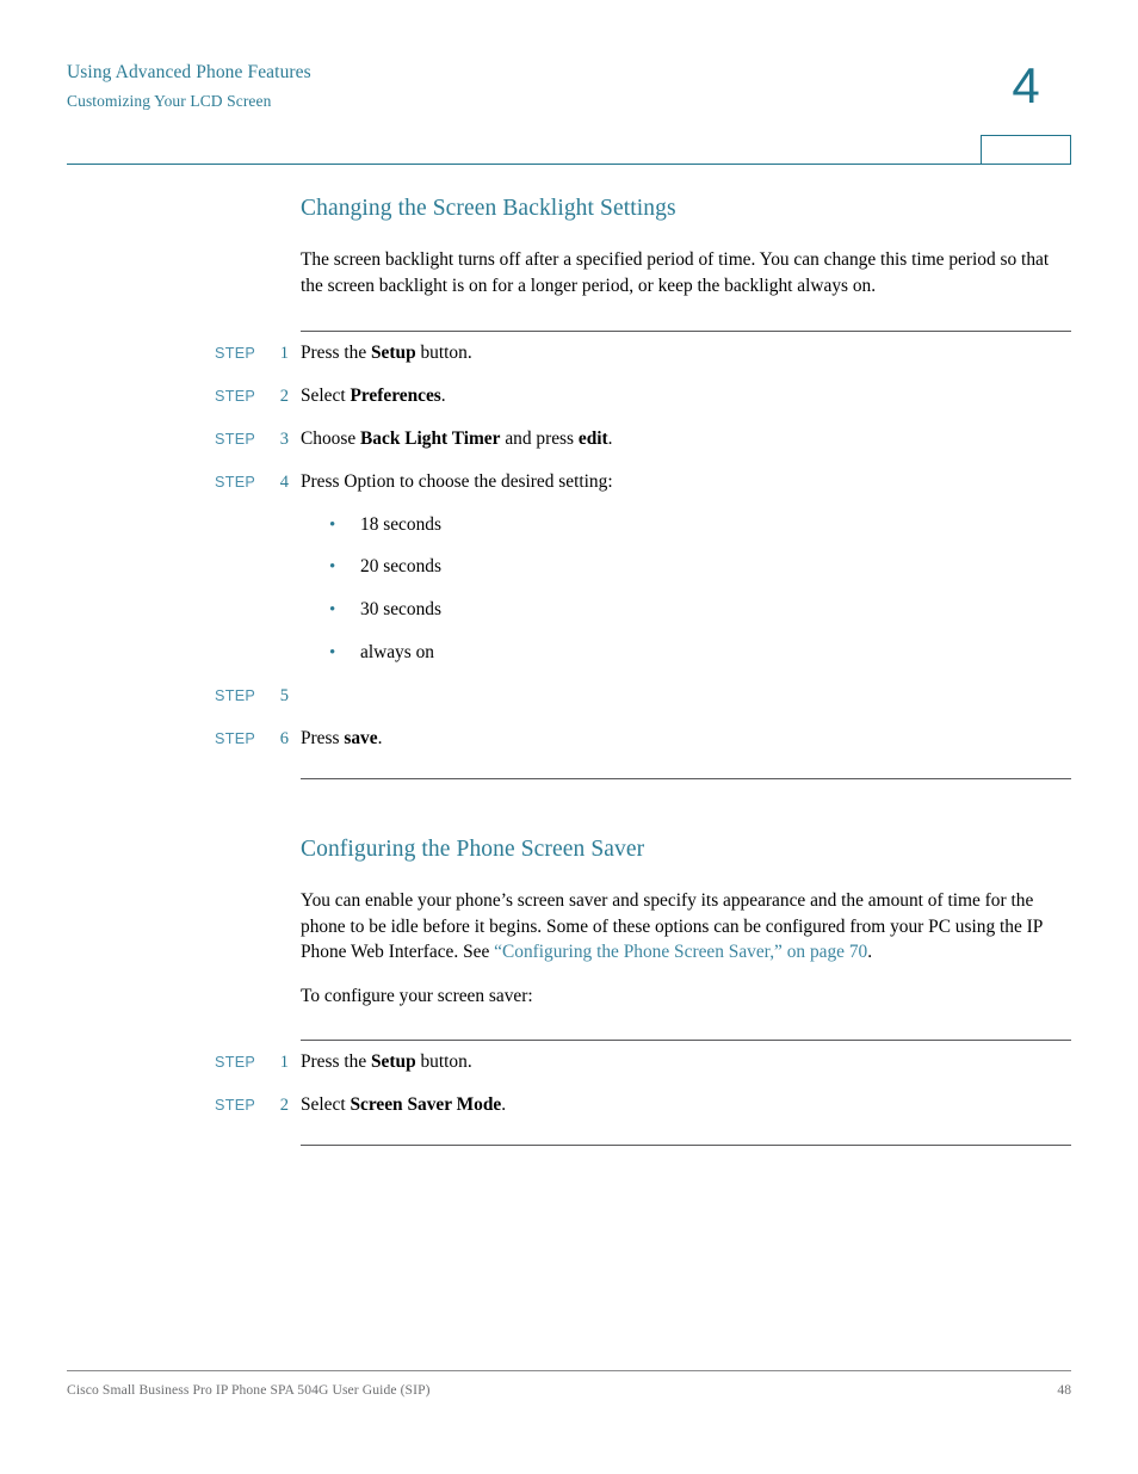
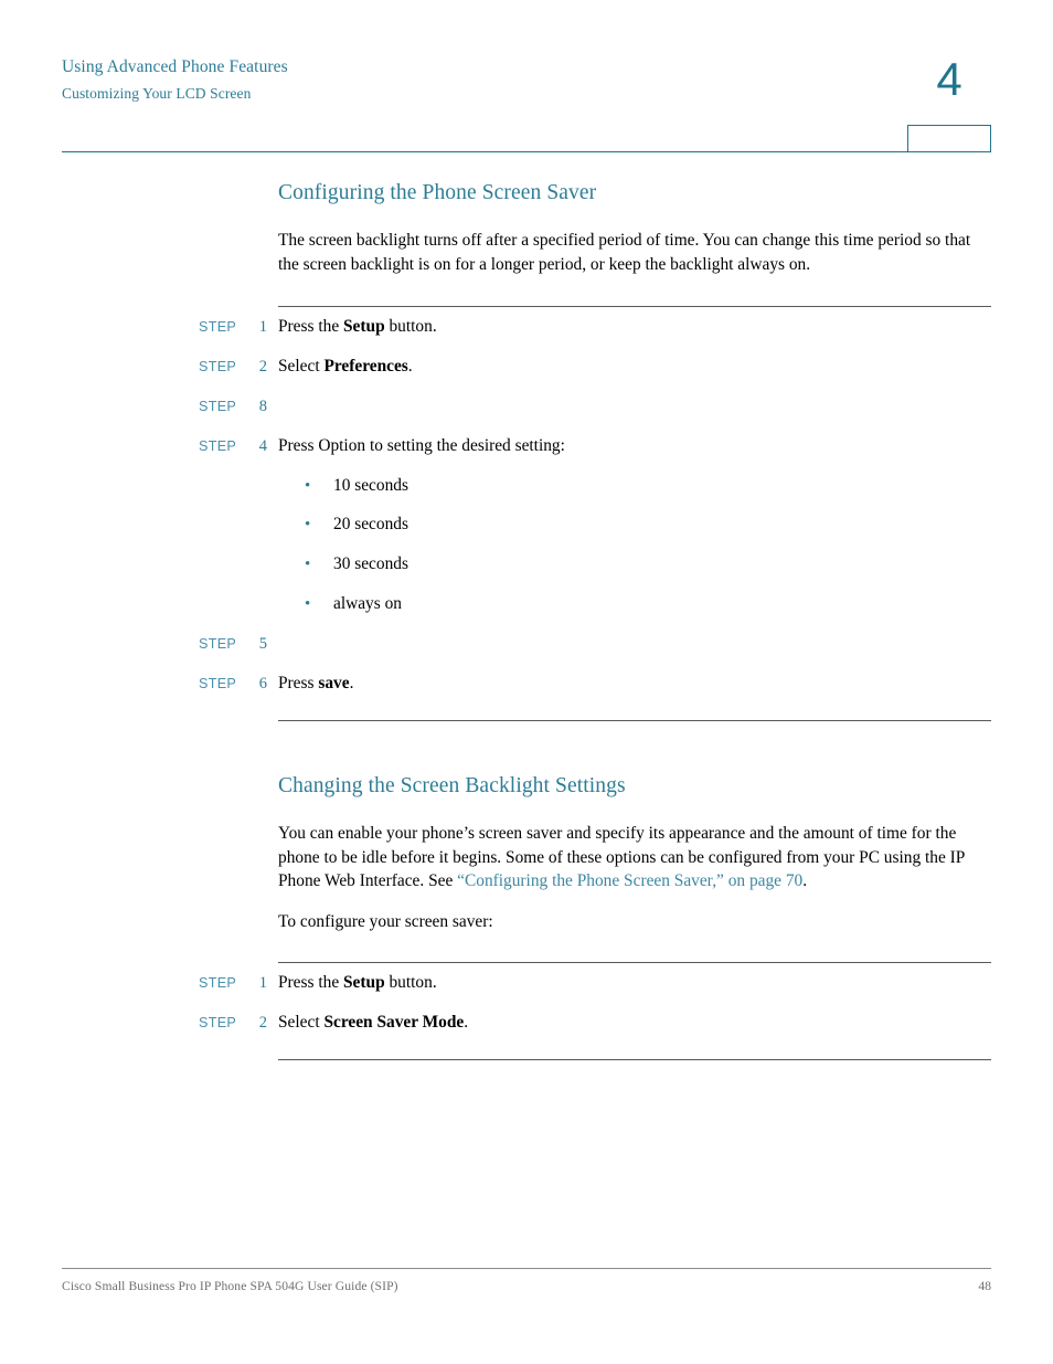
  Using Advanced Phone Features
  Customizing Your LCD Screen
  4
- Changing the Screen Backlight Settings
+ Configuring the Phone Screen Saver
  The screen backlight turns off after a specified period of time. You can change this time period so that the screen backlight is on for a longer period, or keep the backlight always on.
  STEP
  1
  Press the Setup button.
  STEP
  2
  Select Preferences.
  STEP
- 3
+ 8
- Choose Back Light Timer and press edit.
  STEP
  4
- Press Option to choose the desired setting:
+ Press Option to setting the desired setting:
  •
- 18 seconds
+ 10 seconds
  •
  20 seconds
  •
  30 seconds
  •
  always on
  STEP
  5
  STEP
  6
  Press save.
- Configuring the Phone Screen Saver
+ Changing the Screen Backlight Settings
  You can enable your phone’s screen saver and specify its appearance and the amount of time for the phone to be idle before it begins. Some of these options can be configured from your PC using the IP Phone Web Interface. See “Configuring the Phone Screen Saver,” on page 70.
  To configure your screen saver:
  STEP
  1
  Press the Setup button.
  STEP
  2
  Select Screen Saver Mode.
  Cisco Small Business Pro IP Phone SPA 504G User Guide (SIP)
  48
